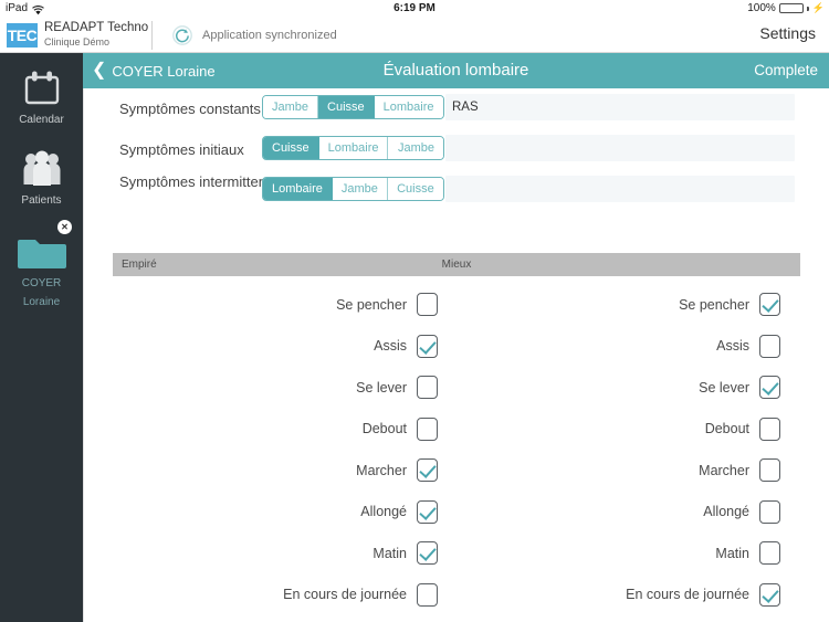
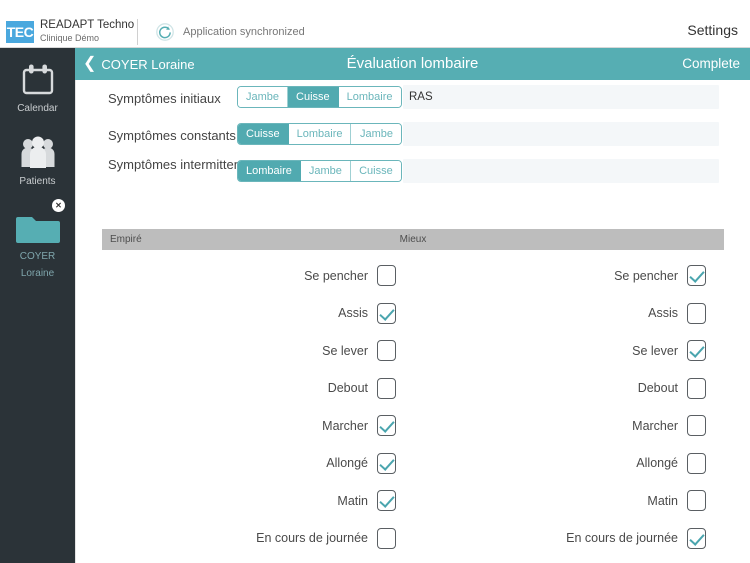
- iPad
- 6:19 PM
- 100%
- ⚡
  TEC
  READAPT Techno
  Clinique Démo
  Application synchronized
  Settings
  Calendar
  Patients
  ✕
  COYER
  Loraine
  Évaluation lombaire
  ❮
  COYER Loraine
  Complete
- Symptômes constants
+ Symptômes initiaux
  Jambe
  Cuisse
  Lombaire
  RAS
- Symptômes initiaux
+ Symptômes constants
  Cuisse
  Lombaire
  Jambe
  Symptômes intermitte
  Lombaire
  Jambe
  Cuisse
  Empiré
  Mieux
  Se pencher
  Assis
  Se lever
  Debout
  Marcher
  Allongé
  Matin
  En cours de journée
  Se pencher
  Assis
  Se lever
  Debout
  Marcher
  Allongé
  Matin
  En cours de journée
